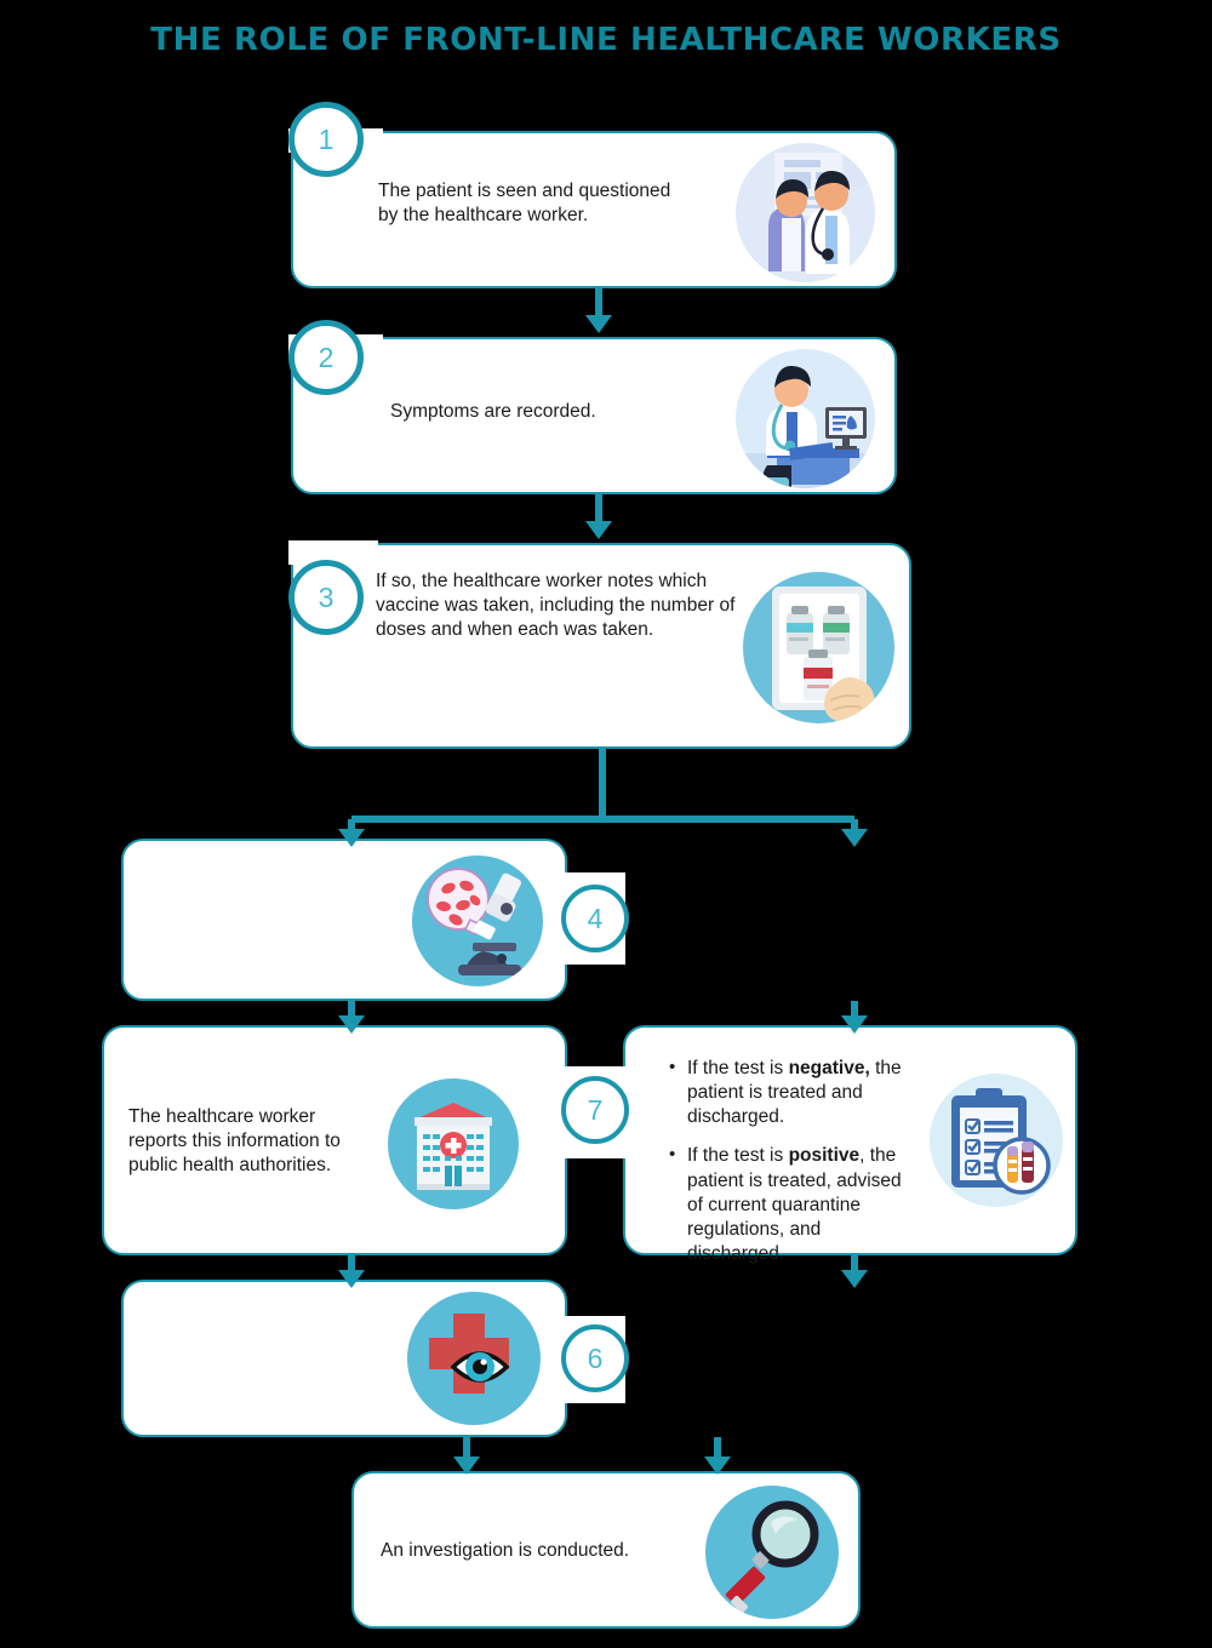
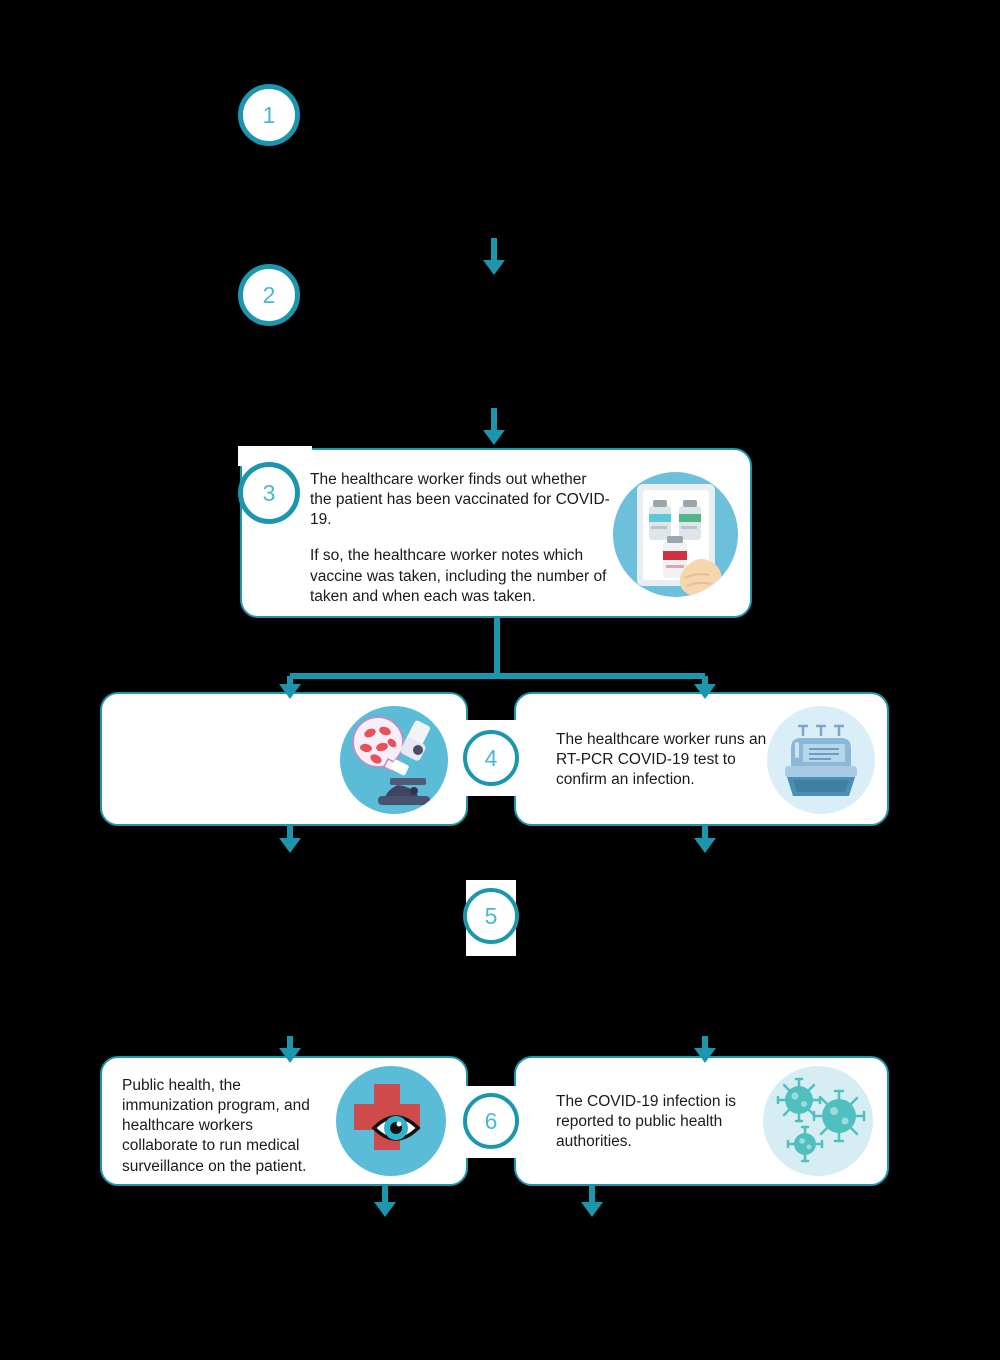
- THE ROLE OF FRONT-LINE HEALTHCARE WORKERS
- The patient is seen and questioned by the healthcare worker.
  1
- Symptoms are recorded.
  2
+ The healthcare worker finds out whether the patient has been vaccinated for COVID-19.
- If so, the healthcare worker notes which vaccine was taken, including the number of doses and when each was taken.
+ If so, the healthcare worker notes which vaccine was taken, including the number of taken and when each was taken.
  3
+ The healthcare worker runs an RT-PCR COVID-19 test to confirm an infection.
  4
- The healthcare worker reports this information to public health authorities.
- If the test is negative, the patient is treated and discharged.
- If the test is positive, the patient is treated, advised of current quarantine regulations, and discharged.
- 7
+ 5
+ Public health, the immunization program, and healthcare workers collaborate to run medical surveillance on the patient.
+ The COVID-19 infection is reported to public health authorities.
  6
- An investigation is conducted.
